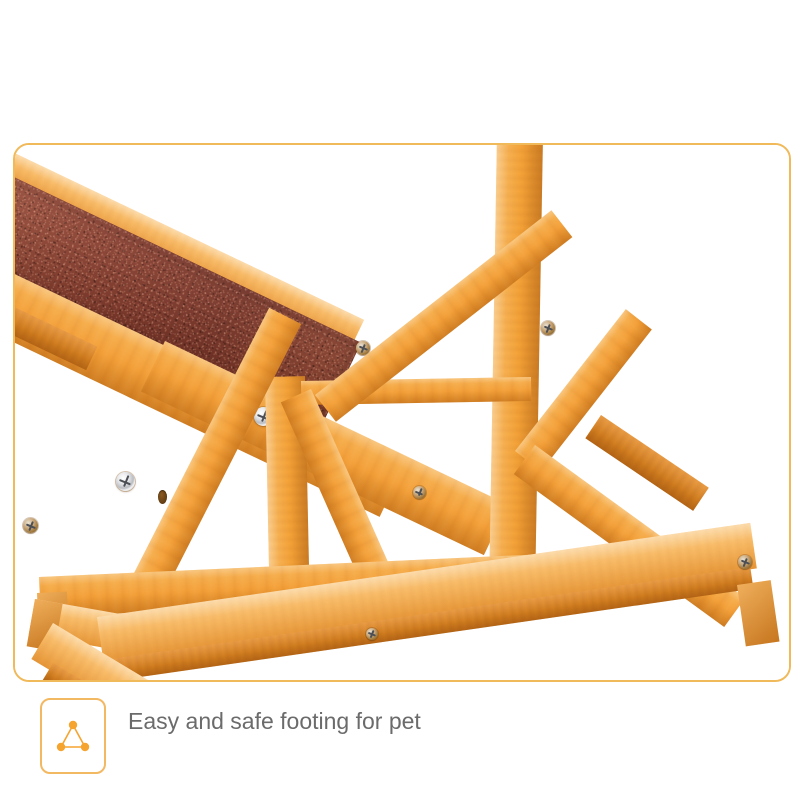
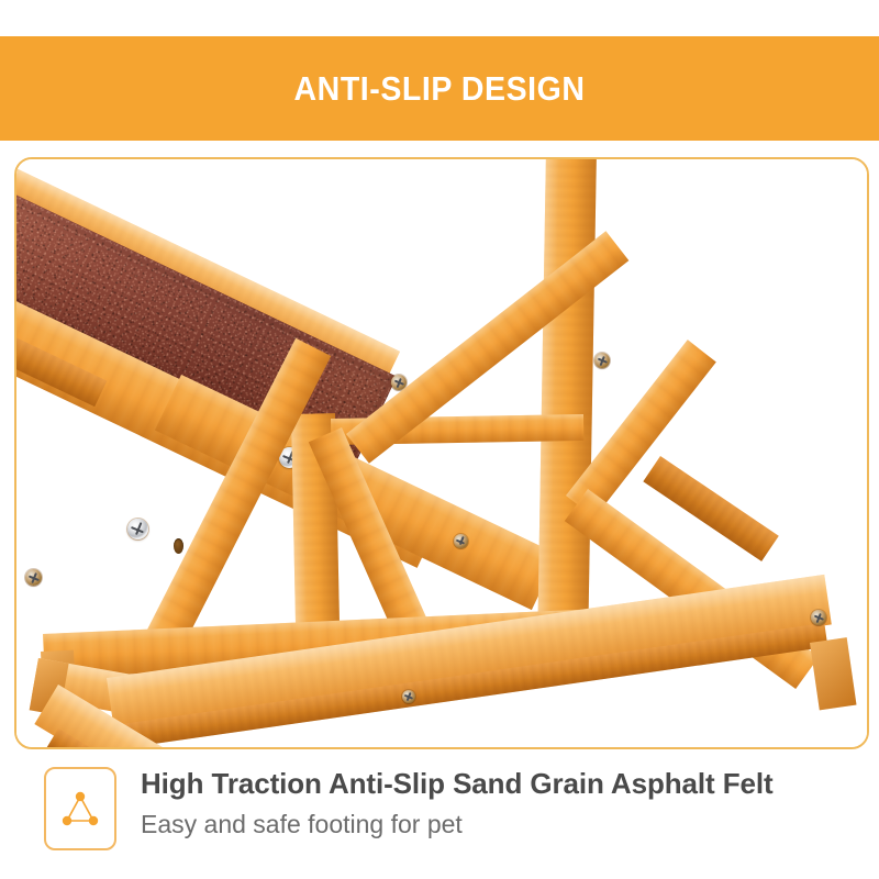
+ ANTI-SLIP DESIGN
+ High Traction Anti-Slip Sand Grain Asphalt Felt
  Easy and safe footing for pet
